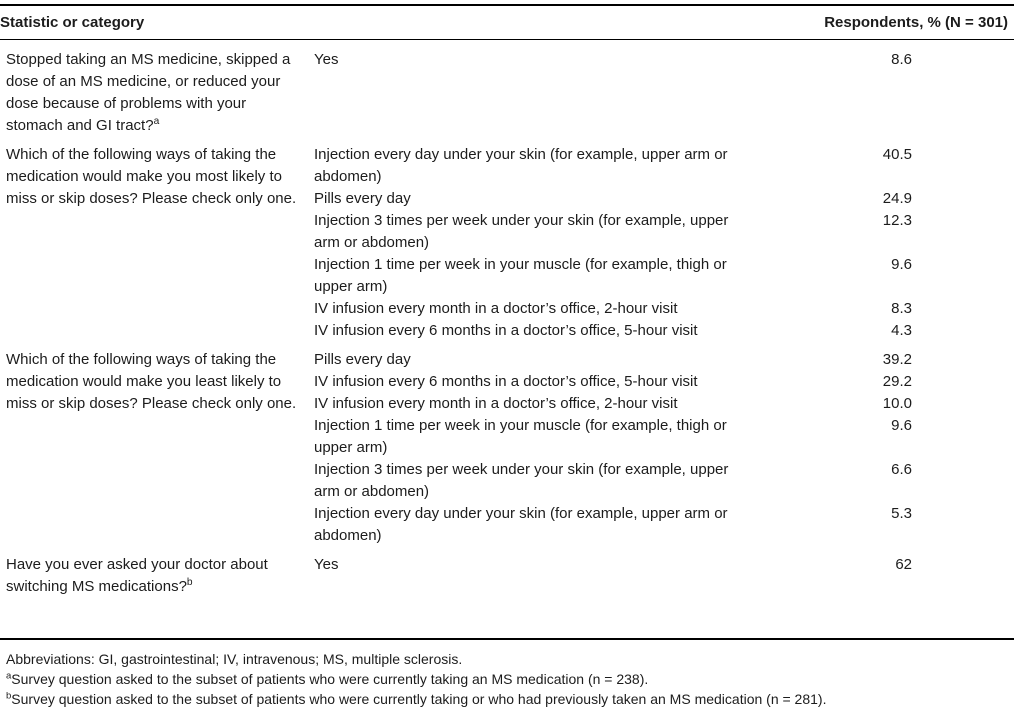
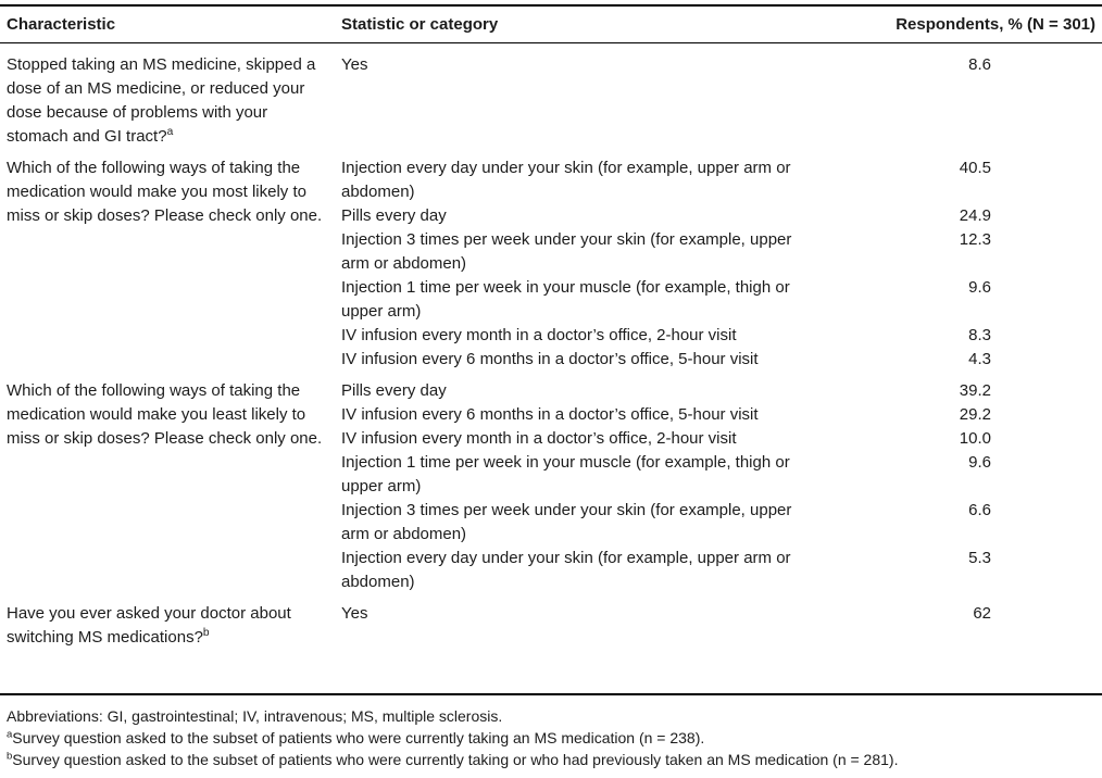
+ Characteristic
  Statistic or category
  Respondents, % (N = 301)
  Stopped taking an MS medicine, skipped a dose of an MS medicine, or reduced your dose because of problems with your stomach and GI tract?a
  Yes
  8.6
  Which of the following ways of taking the medication would make you most likely to miss or skip doses? Please check only one.
  Injection every day under your skin (for example, upper arm or abdomen)
  40.5
  Pills every day
  24.9
  Injection 3 times per week under your skin (for example, upper arm or abdomen)
  12.3
  Injection 1 time per week in your muscle (for example, thigh or upper arm)
  9.6
  IV infusion every month in a doctor’s office, 2-hour visit
  8.3
  IV infusion every 6 months in a doctor’s office, 5-hour visit
  4.3
  Which of the following ways of taking the medication would make you least likely to miss or skip doses? Please check only one.
  Pills every day
  39.2
  IV infusion every 6 months in a doctor’s office, 5-hour visit
  29.2
  IV infusion every month in a doctor’s office, 2-hour visit
  10.0
  Injection 1 time per week in your muscle (for example, thigh or upper arm)
  9.6
  Injection 3 times per week under your skin (for example, upper arm or abdomen)
  6.6
  Injection every day under your skin (for example, upper arm or abdomen)
  5.3
  Have you ever asked your doctor about switching MS medications?b
  Yes
  62
  Abbreviations: GI, gastrointestinal; IV, intravenous; MS, multiple sclerosis.
  aSurvey question asked to the subset of patients who were currently taking an MS medication (n = 238).
  bSurvey question asked to the subset of patients who were currently taking or who had previously taken an MS medication (n = 281).
